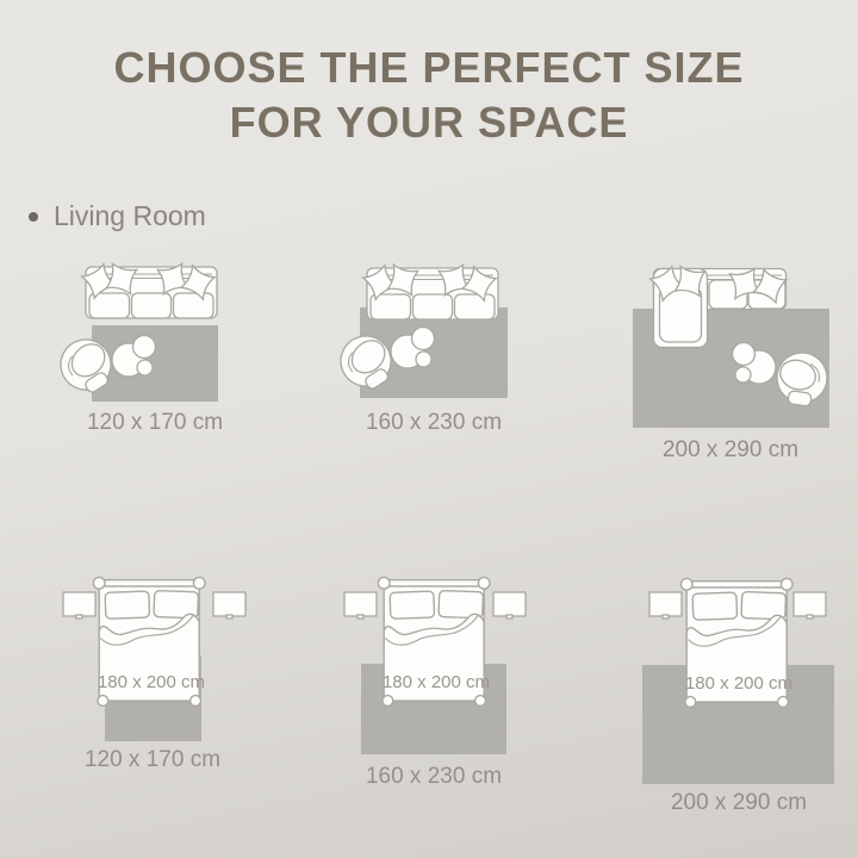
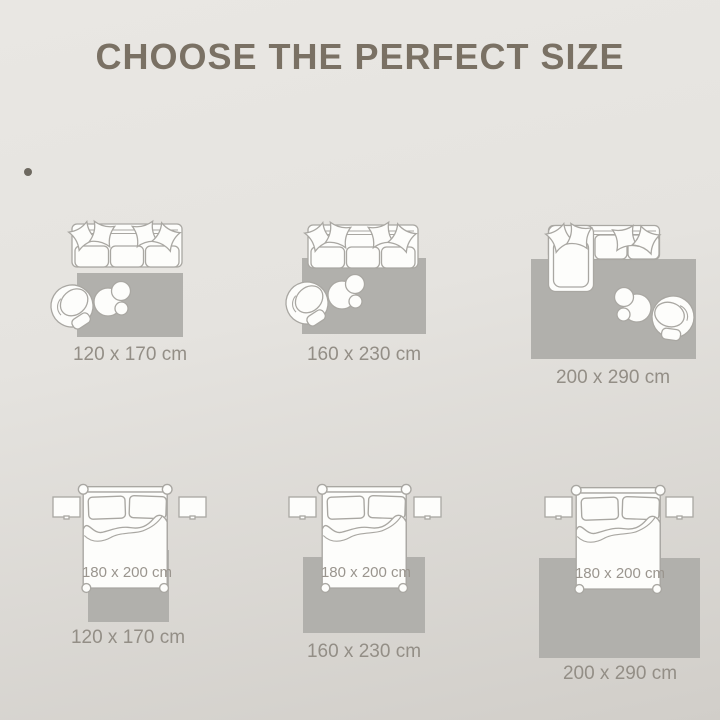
  CHOOSE THE PERFECT SIZE
- FOR YOUR SPACE
- Living Room
  120 x 170 cm
  160 x 230 cm
  200 x 290 cm
  180 x 200 cm
  120 x 170 cm
  180 x 200 cm
  160 x 230 cm
  180 x 200 cm
  200 x 290 cm
